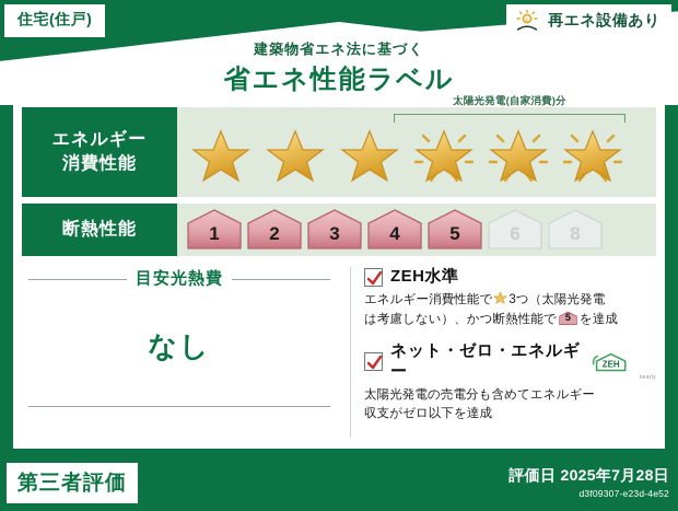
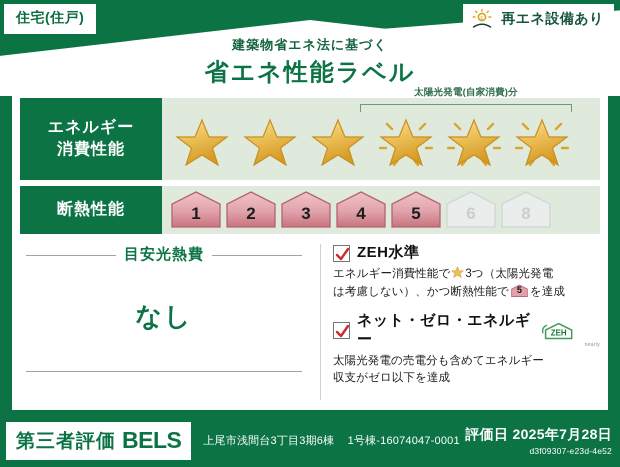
  住宅(住戸)
  再エネ設備あり
  建築物省エネ法に基づく
  省エネ性能ラベル
  エネルギー
  消費性能
  太陽光発電(自家消費)分
  断熱性能
  1
  2
  3
  4
  5
  6
  8
  目安光熱費
  なし
  ZEH水準
  エネルギー消費性能で 3つ（太陽光発電
  は考慮しない）、かつ断熱性能で
  5
  を達成
  ネット・ゼロ・エネルギー
  ZEH
  太陽光発電の売電分も含めてエネルギー
  収支がゼロ以下を達成
  第三者評価
+ BELS
+ 上尾市浅間台3丁目3期6棟 1号棟-16074047-0001
  評価日 2025年7月28日
  d3f09307-e23d-4e52
